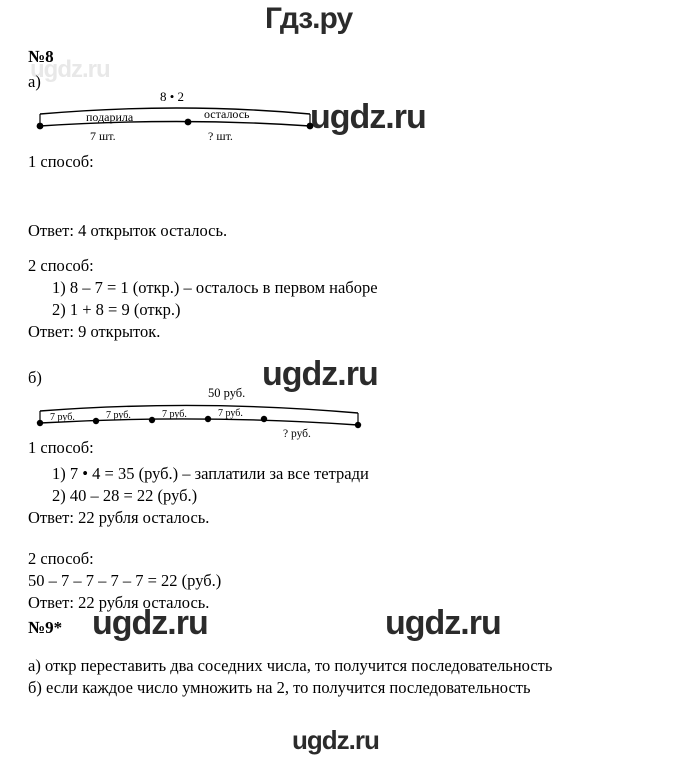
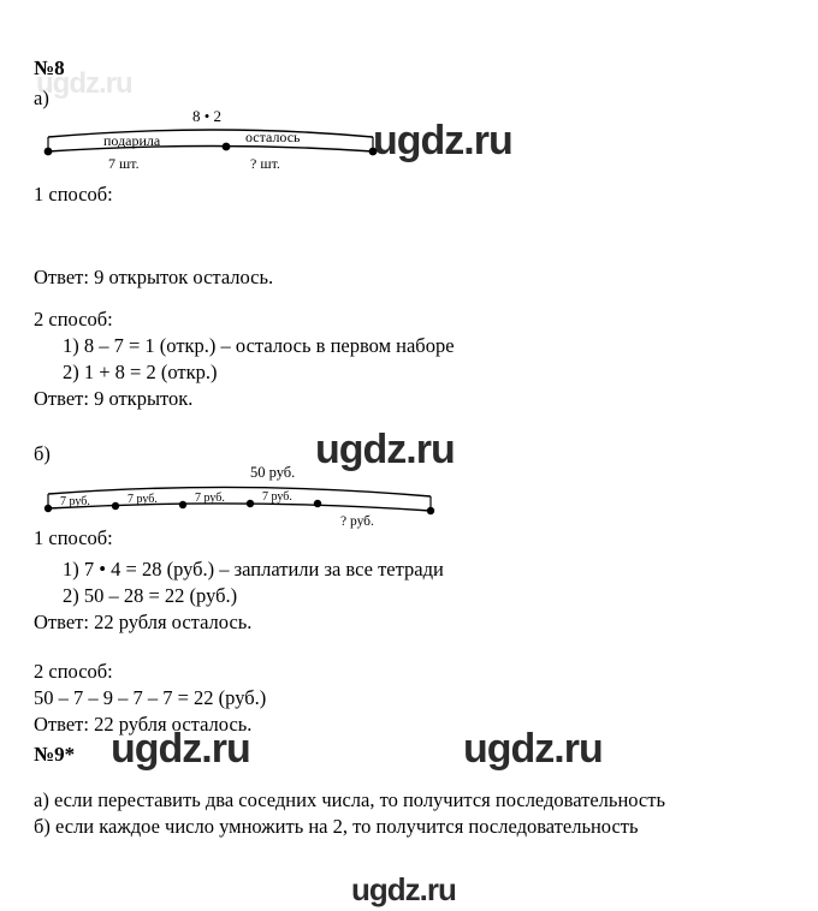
- Гдз.ру
  ugdz.ru
  ugdz.ru
  ugdz.ru
  ugdz.ru
  ugdz.ru
  ugdz.ru
  №8
  а)
  8 • 2
  подарила
  осталось
  7 шт.
  ? шт.
  1 способ:
- Ответ: 4 открыток осталось.
+ Ответ: 9 открыток осталось.
  2 способ:
  1) 8 – 7 = 1 (откр.) – осталось в первом наборе
- 2) 1 + 8 = 9 (откр.)
+ 2) 1 + 8 = 2 (откр.)
  Ответ: 9 открыток.
  б)
  50 руб.
  7 руб.
  7 руб.
  7 руб.
  7 руб.
  ? руб.
  1 способ:
- 1) 7 • 4 = 35 (руб.) – заплатили за все тетради
+ 1) 7 • 4 = 28 (руб.) – заплатили за все тетради
- 2) 40 – 28 = 22 (руб.)
+ 2) 50 – 28 = 22 (руб.)
  Ответ: 22 рубля осталось.
  2 способ:
- 50 – 7 – 7 – 7 – 7 = 22 (руб.)
+ 50 – 7 – 9 – 7 – 7 = 22 (руб.)
  Ответ: 22 рубля осталось.
  №9*
- а) откр переставить два соседних числа, то получится последовательность
+ а) если переставить два соседних числа, то получится последовательность
  б) если каждое число умножить на 2, то получится последовательность
